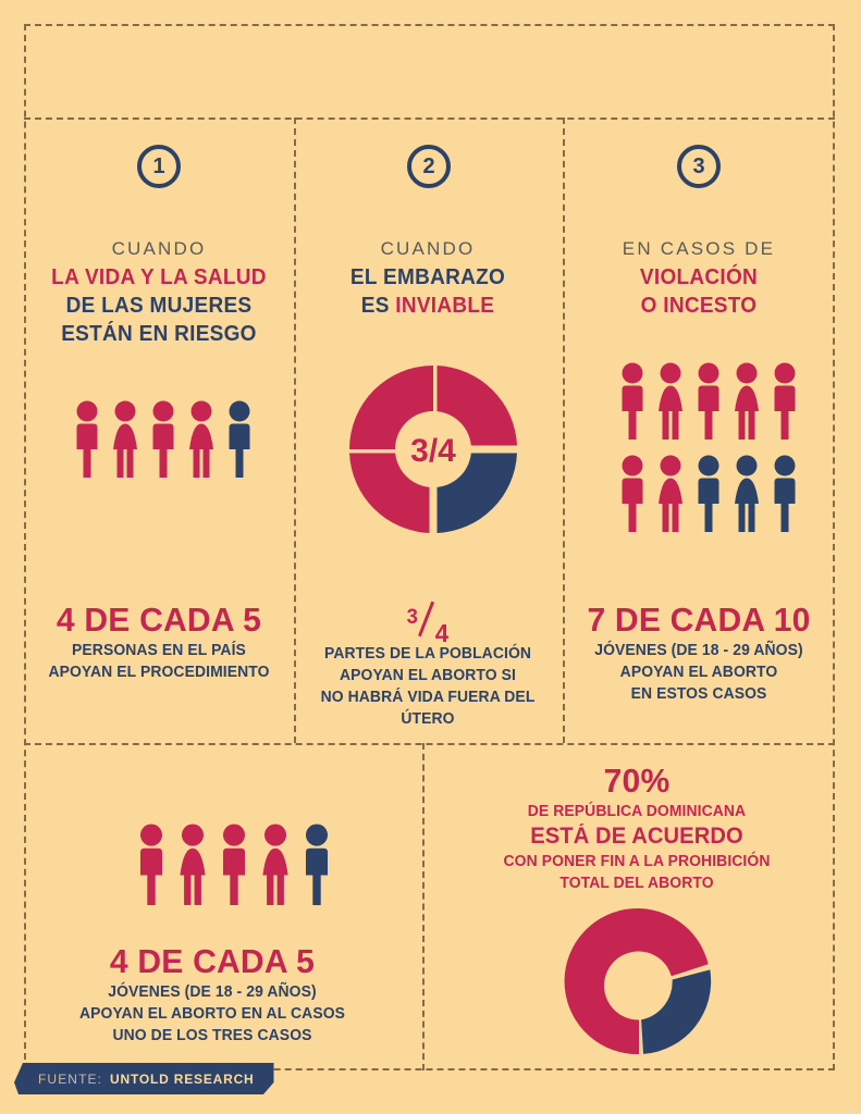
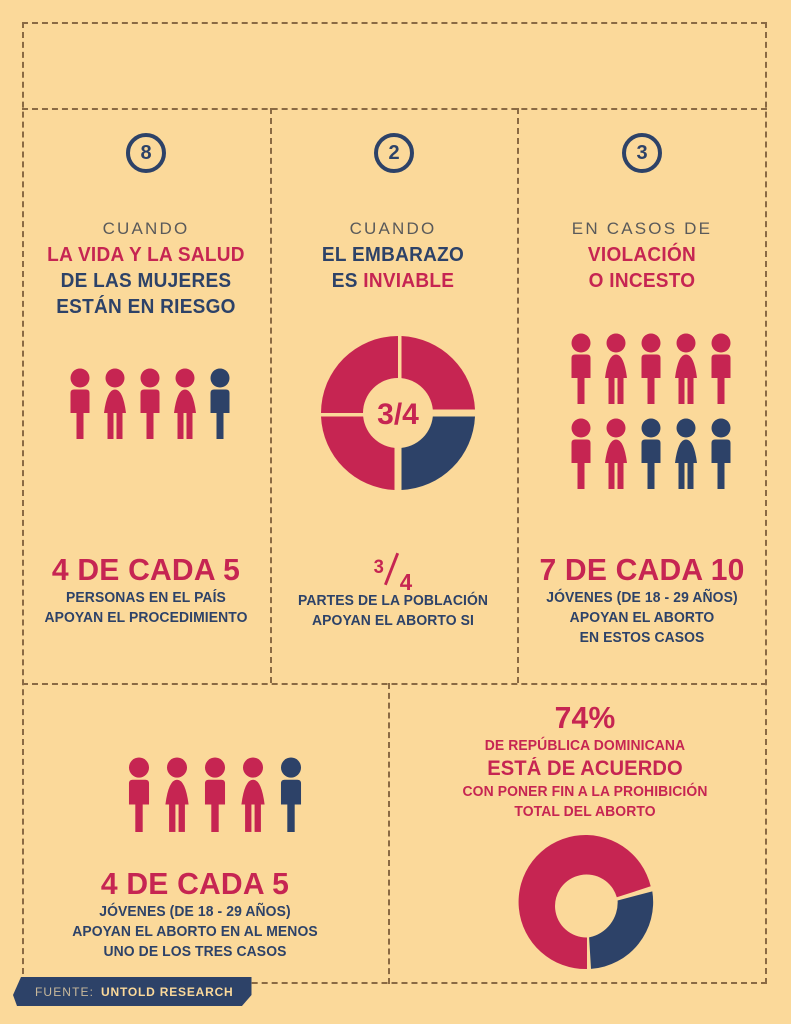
- 1
+ 8
  CUANDO
  LA VIDA Y LA SALUD
  DE LAS MUJERES
  ESTÁN EN RIESGO
  4 DE CADA 5
  PERSONAS EN EL PAÍS
  APOYAN EL PROCEDIMIENTO
  2
  CUANDO
  EL EMBARAZO
  ES INVIABLE
  3/4
  3
  4
  PARTES DE LA POBLACIÓN
  APOYAN EL ABORTO SI
- NO HABRÁ VIDA FUERA DEL ÚTERO
  3
  EN CASOS DE
  VIOLACIÓN
  O INCESTO
  7 DE CADA 10
  JÓVENES (DE 18 - 29 AÑOS)
  APOYAN EL ABORTO
  EN ESTOS CASOS
  4 DE CADA 5
  JÓVENES (DE 18 - 29 AÑOS)
- APOYAN EL ABORTO EN AL CASOS
+ APOYAN EL ABORTO EN AL MENOS
  UNO DE LOS TRES CASOS
- 70%
+ 74%
  DE REPÚBLICA DOMINICANA
  ESTÁ DE ACUERDO
  CON PONER FIN A LA PROHIBICIÓN
  TOTAL DEL ABORTO
  FUENTE:
  UNTOLD RESEARCH
